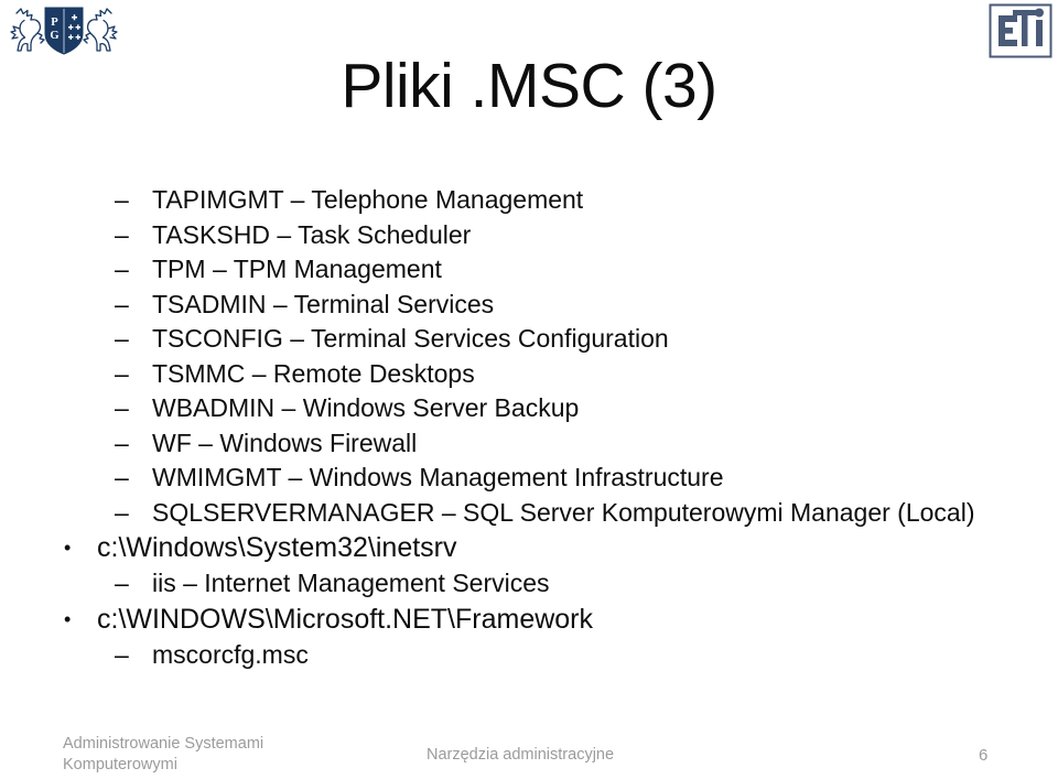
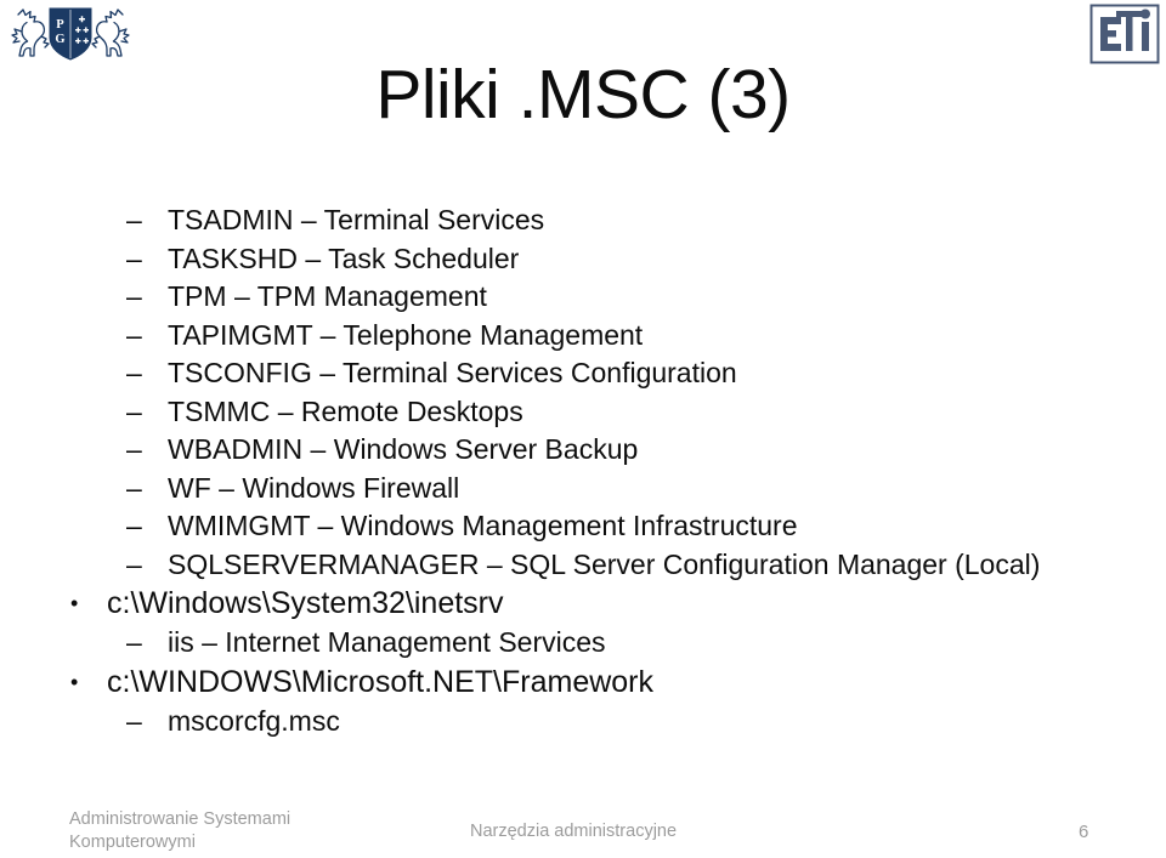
  P
  G
  Pliki .MSC (3)
  –
- TAPIMGMT – Telephone Management
+ TSADMIN – Terminal Services
  –
  TASKSHD – Task Scheduler
  –
  TPM – TPM Management
  –
- TSADMIN – Terminal Services
+ TAPIMGMT – Telephone Management
  –
  TSCONFIG – Terminal Services Configuration
  –
  TSMMC – Remote Desktops
  –
  WBADMIN – Windows Server Backup
  –
  WF – Windows Firewall
  –
  WMIMGMT – Windows Management Infrastructure
  –
- SQLSERVERMANAGER – SQL Server Komputerowymi Manager (Local)
+ SQLSERVERMANAGER – SQL Server Configuration Manager (Local)
  •
  c:\Windows\System32\inetsrv
  –
  iis – Internet Management Services
  •
  c:\WINDOWS\Microsoft.NET\Framework
  –
  mscorcfg.msc
  Administrowanie Systemami
  Komputerowymi
  Narzędzia administracyjne
  6
